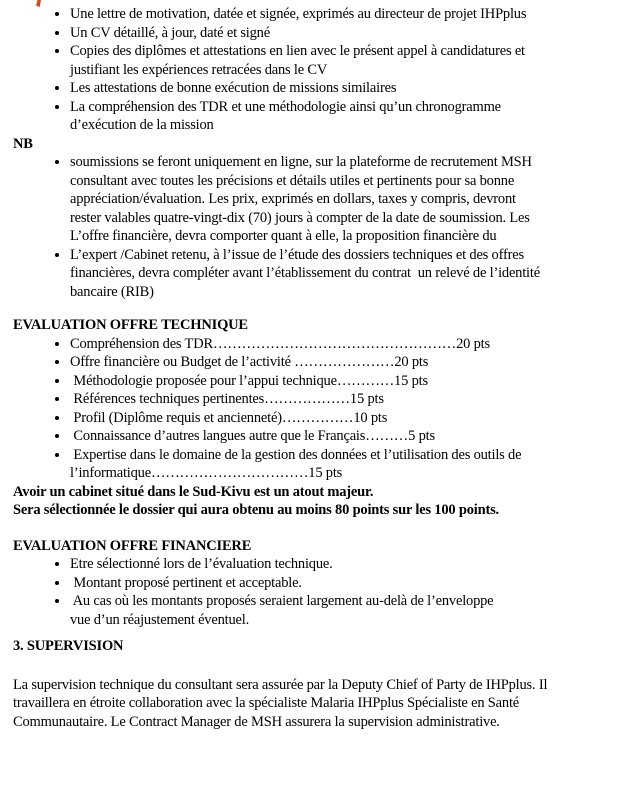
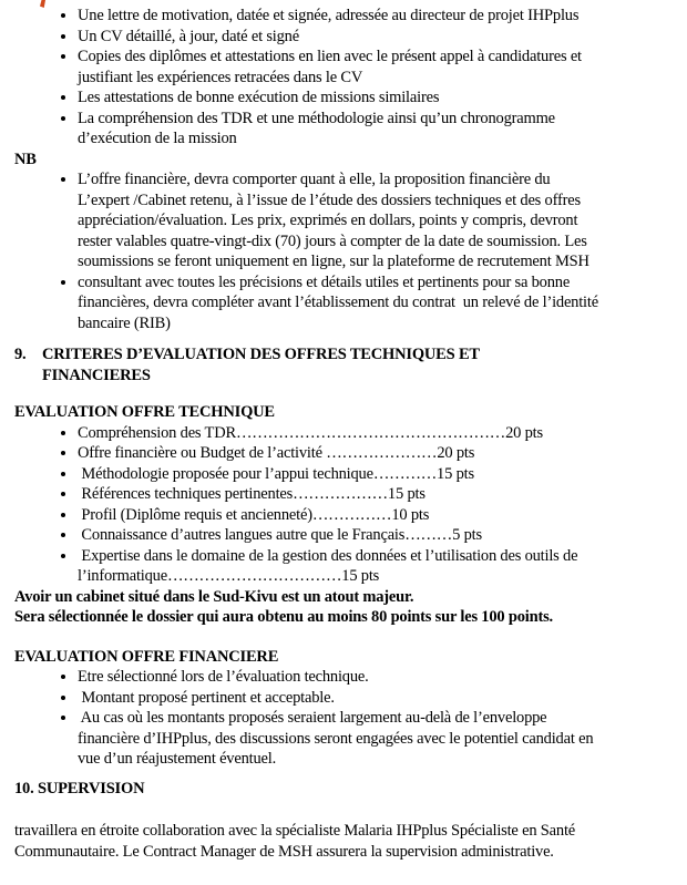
- Une lettre de motivation, datée et signée, exprimés au directeur de projet IHPplus
+ Une lettre de motivation, datée et signée, adressée au directeur de projet IHPplus
  Un CV détaillé, à jour, daté et signé
  Copies des diplômes et attestations en lien avec le présent appel à candidatures et
  justifiant les expériences retracées dans le CV
  Les attestations de bonne exécution de missions similaires
  La compréhension des TDR et une méthodologie ainsi qu’un chronogramme
  d’exécution de la mission
  NB
- soumissions se feront uniquement en ligne, sur la plateforme de recrutement MSH
+ L’offre financière, devra comporter quant à elle, la proposition financière du
- consultant avec toutes les précisions et détails utiles et pertinents pour sa bonne
+ L’expert /Cabinet retenu, à l’issue de l’étude des dossiers techniques et des offres
- appréciation/évaluation. Les prix, exprimés en dollars, taxes y compris, devront
+ appréciation/évaluation. Les prix, exprimés en dollars, points y compris, devront
  rester valables quatre-vingt-dix (70) jours à compter de la date de soumission. Les
- L’offre financière, devra comporter quant à elle, la proposition financière du
+ soumissions se feront uniquement en ligne, sur la plateforme de recrutement MSH
- L’expert /Cabinet retenu, à l’issue de l’étude des dossiers techniques et des offres
+ consultant avec toutes les précisions et détails utiles et pertinents pour sa bonne
  financières, devra compléter avant l’établissement du contrat un relevé de l’identité
  bancaire (RIB)
+ 9.
+ CRITERES D’EVALUATION DES OFFRES TECHNIQUES ET
+ FINANCIERES
  EVALUATION OFFRE TECHNIQUE
  Compréhension des TDR……………………………………………20 pts
  Offre financière ou Budget de l’activité …………………20 pts
  Méthodologie proposée pour l’appui technique…………15 pts
  Références techniques pertinentes………………15 pts
  Profil (Diplôme requis et ancienneté)……………10 pts
  Connaissance d’autres langues autre que le Français………5 pts
  Expertise dans le domaine de la gestion des données et l’utilisation des outils de
  l’informatique……………………………15 pts
  Avoir un cabinet situé dans le Sud-Kivu est un atout majeur.
  Sera sélectionnée le dossier qui aura obtenu au moins 80 points sur les 100 points.
  EVALUATION OFFRE FINANCIERE
  Etre sélectionné lors de l’évaluation technique.
  Montant proposé pertinent et acceptable.
  Au cas où les montants proposés seraient largement au-delà de l’enveloppe
+ financière d’IHPplus, des discussions seront engagées avec le potentiel candidat en
  vue d’un réajustement éventuel.
- 3. SUPERVISION
+ 10. SUPERVISION
- La supervision technique du consultant sera assurée par la Deputy Chief of Party de IHPplus. Il
  travaillera en étroite collaboration avec la spécialiste Malaria IHPplus Spécialiste en Santé
  Communautaire. Le Contract Manager de MSH assurera la supervision administrative.
